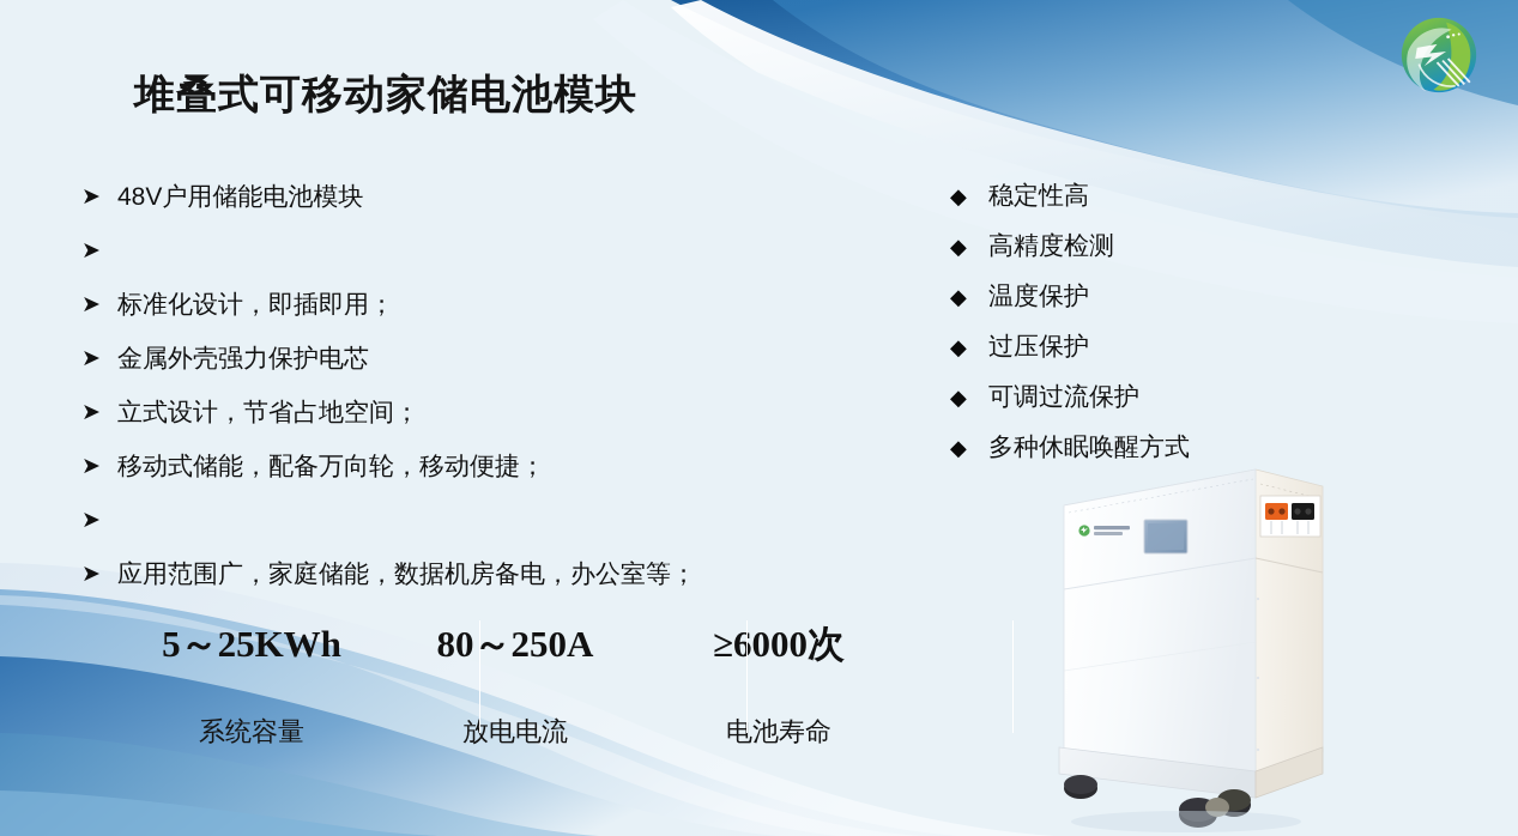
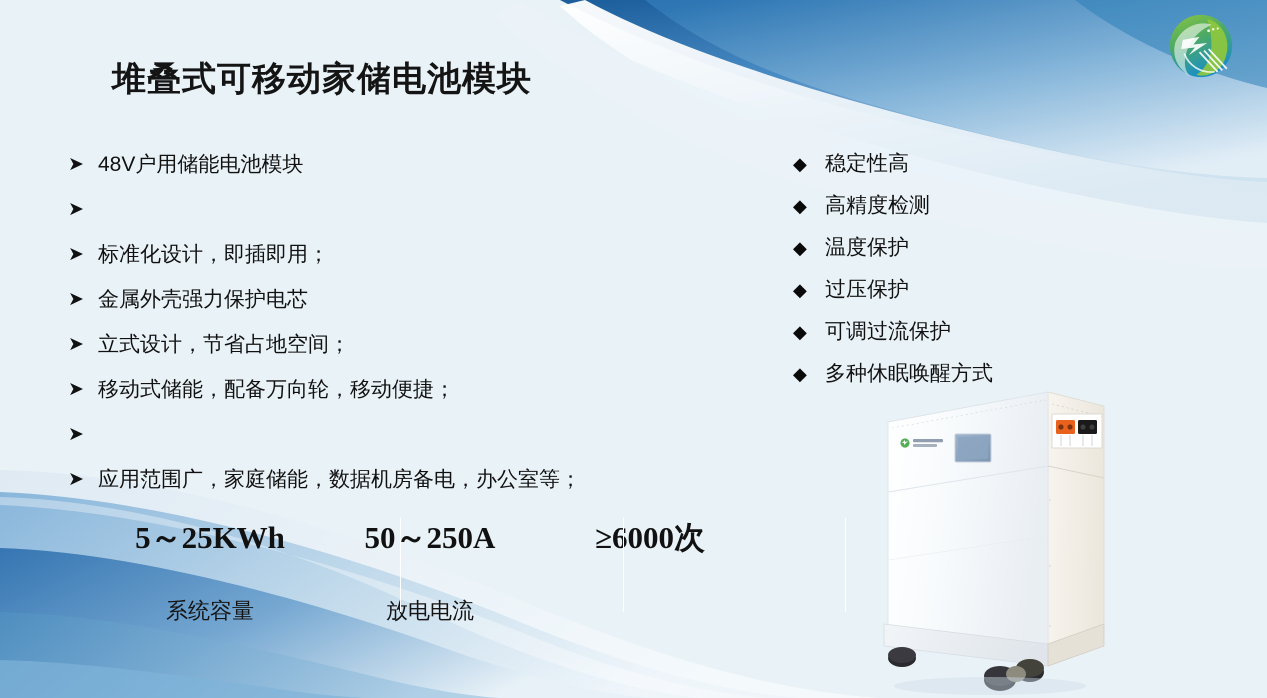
  堆叠式可移动家储电池模块
  ➤
  48V户用储能电池模块
  ➤
  ➤
  标准化设计，即插即用；
  ➤
  金属外壳强力保护电芯
  ➤
  立式设计，节省占地空间；
  ➤
  移动式储能，配备万向轮，移动便捷；
  ➤
  ➤
  应用范围广，家庭储能，数据机房备电，办公室等；
  ◆
  稳定性高
  ◆
  高精度检测
  ◆
  温度保护
  ◆
  过压保护
  ◆
  可调过流保护
  ◆
  多种休眠唤醒方式
  5～25KWh
  系统容量
- 80～250A
+ 50～250A
  放电电流
  ≥6000次
- 电池寿命
